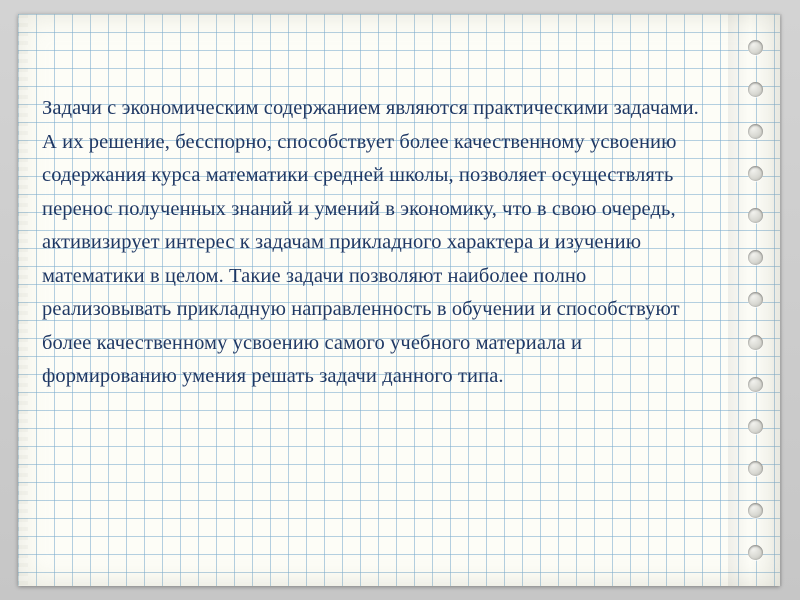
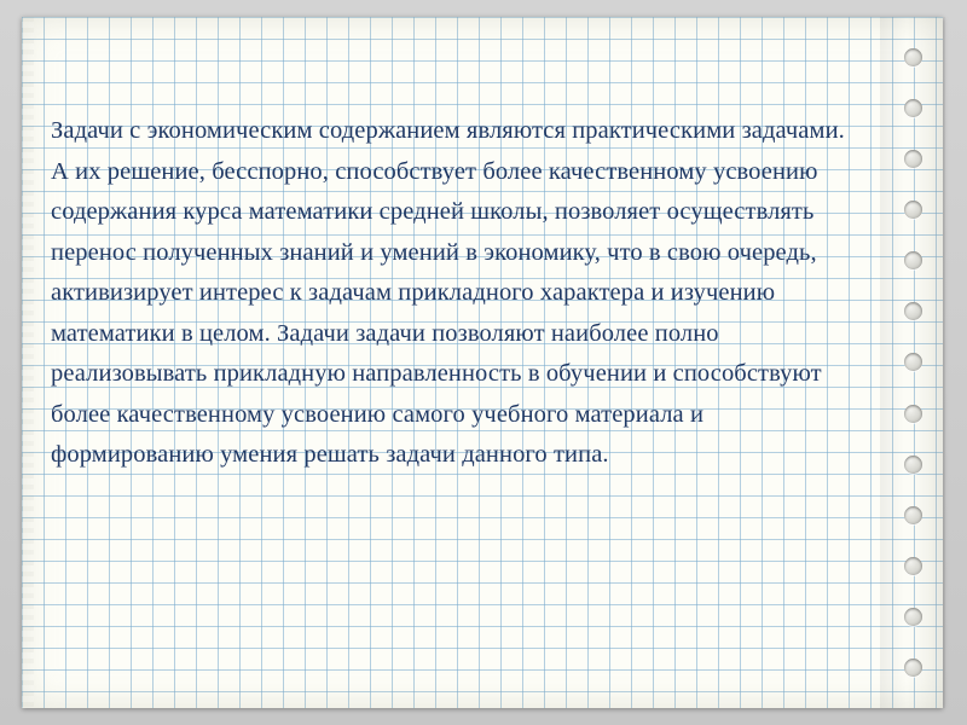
- Задачи с экономическим содержанием являются практическими задачами. А их решение, бесспорно, способствует более качественному усвоению содержания курса математики средней школы, позволяет осуществлять перенос полученных знаний и умений в экономику, что в свою очередь, активизирует интерес к задачам прикладного характера и изучению математики в целом. Такие задачи позволяют наиболее полно реализовывать прикладную направленность в обучении и способствуют более качественному усвоению самого учебного материала и формированию умения решать задачи данного типа.
+ Задачи с экономическим содержанием являются практическими задачами. А их решение, бесспорно, способствует более качественному усвоению содержания курса математики средней школы, позволяет осуществлять перенос полученных знаний и умений в экономику, что в свою очередь, активизирует интерес к задачам прикладного характера и изучению математики в целом. Задачи задачи позволяют наиболее полно реализовывать прикладную направленность в обучении и способствуют более качественному усвоению самого учебного материала и формированию умения решать задачи данного типа.
